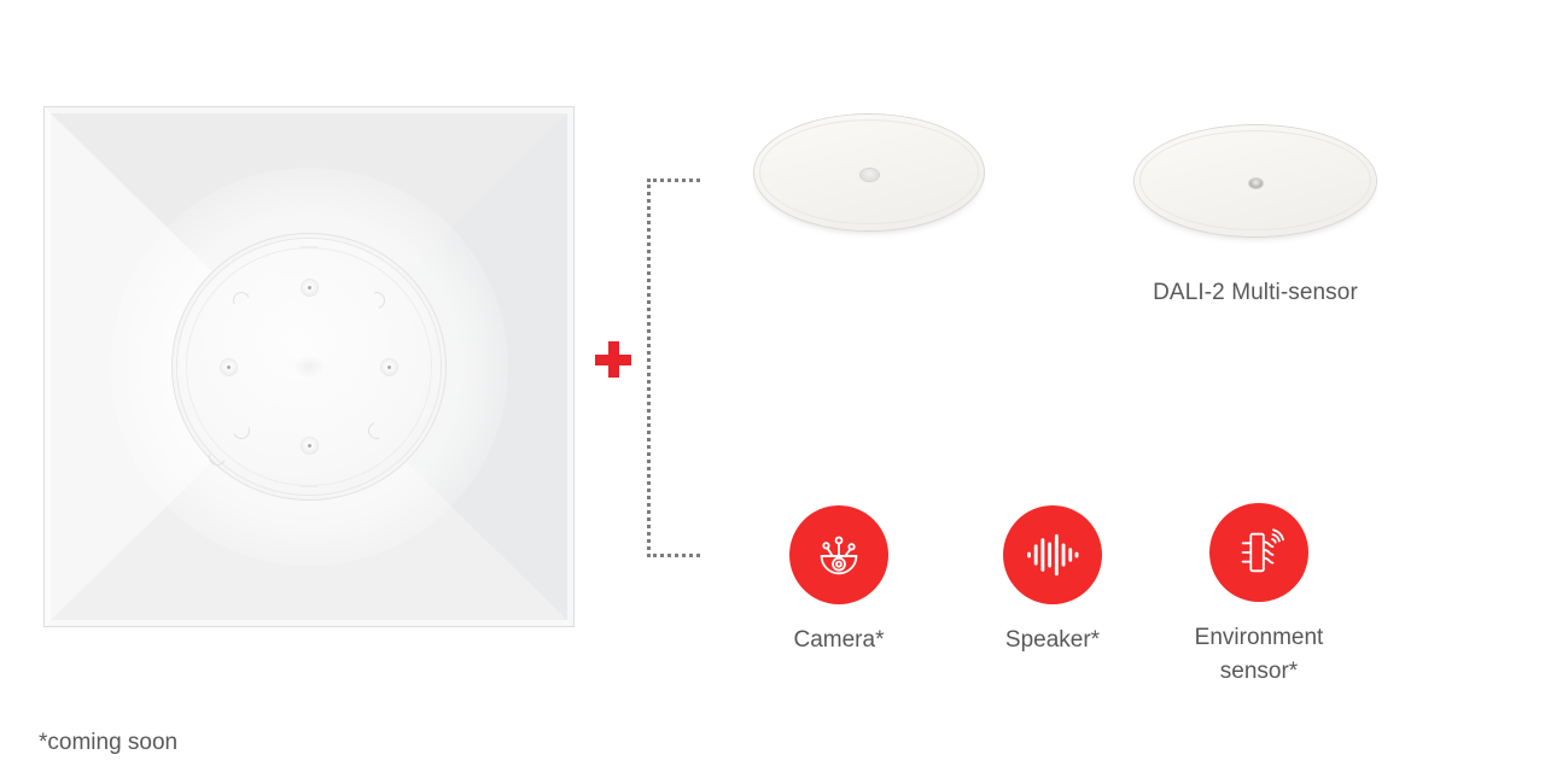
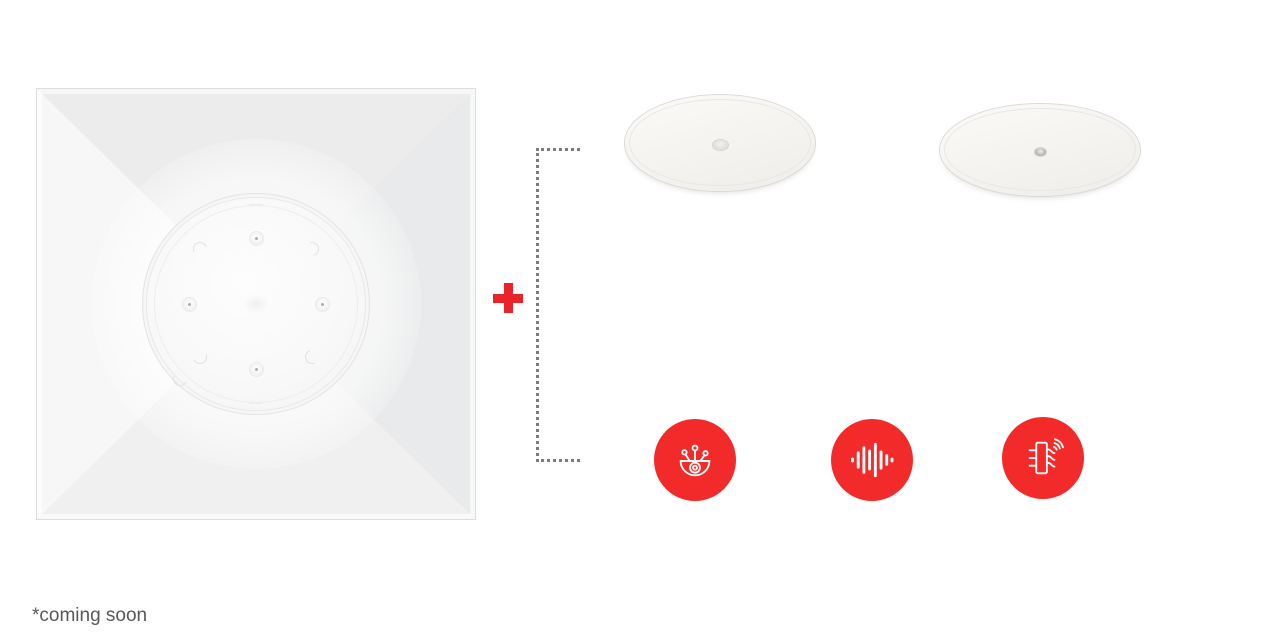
- DALI-2 Multi-sensor
- Camera*
- Speaker*
- Environment
- sensor*
  *coming soon
